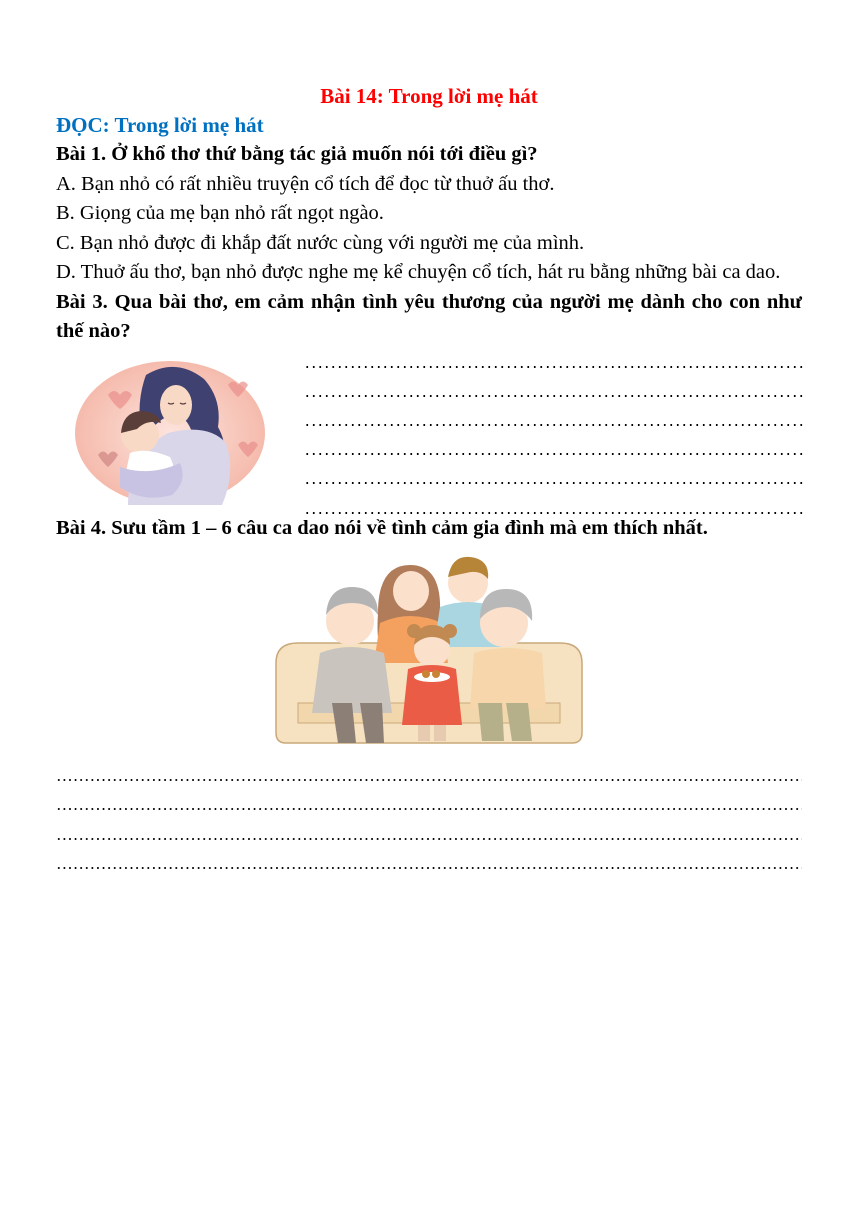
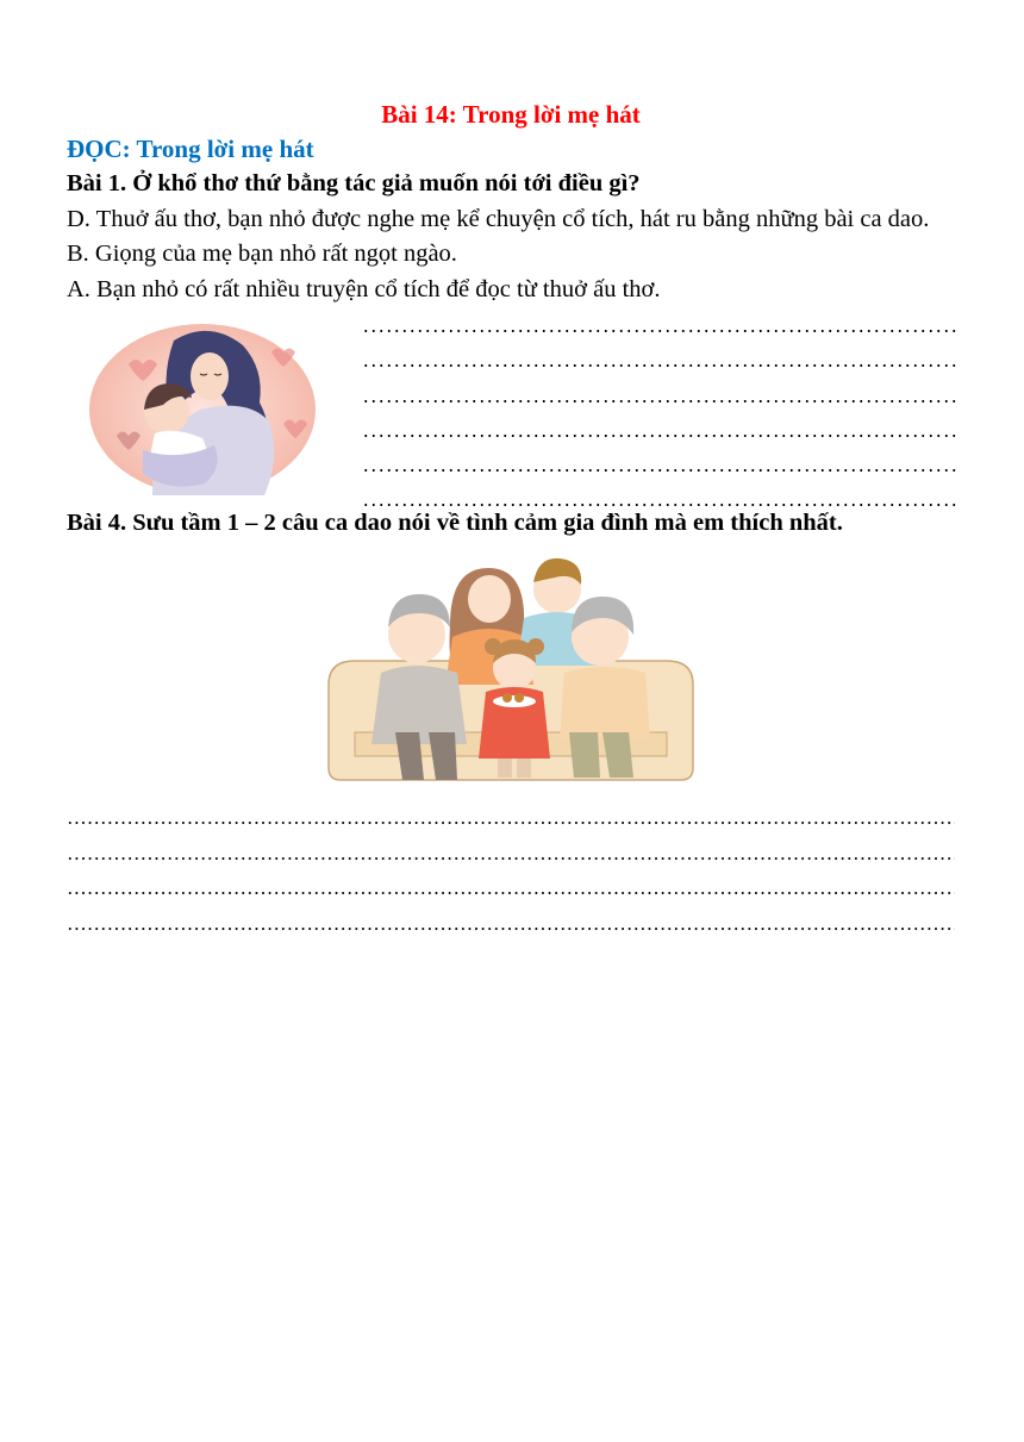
  Bài 14: Trong lời mẹ hát
  ĐỌC: Trong lời mẹ hát
  Bài 1. Ở khổ thơ thứ bằng tác giả muốn nói tới điều gì?
- A. Bạn nhỏ có rất nhiều truyện cổ tích để đọc từ thuở ấu thơ.
+ D. Thuở ấu thơ, bạn nhỏ được nghe mẹ kể chuyện cổ tích, hát ru bằng những bài ca dao.
  B. Giọng của mẹ bạn nhỏ rất ngọt ngào.
- C. Bạn nhỏ được đi khắp đất nước cùng với người mẹ của mình.
- D. Thuở ấu thơ, bạn nhỏ được nghe mẹ kể chuyện cổ tích, hát ru bằng những bài ca dao.
+ A. Bạn nhỏ có rất nhiều truyện cổ tích để đọc từ thuở ấu thơ.
- Bài 3. Qua bài thơ, em cảm nhận tình yêu thương của người mẹ dành cho con như thế nào?
- Bài 4. Sưu tầm 1 – 6 câu ca dao nói về tình cảm gia đình mà em thích nhất.
+ Bài 4. Sưu tầm 1 – 2 câu ca dao nói về tình cảm gia đình mà em thích nhất.
